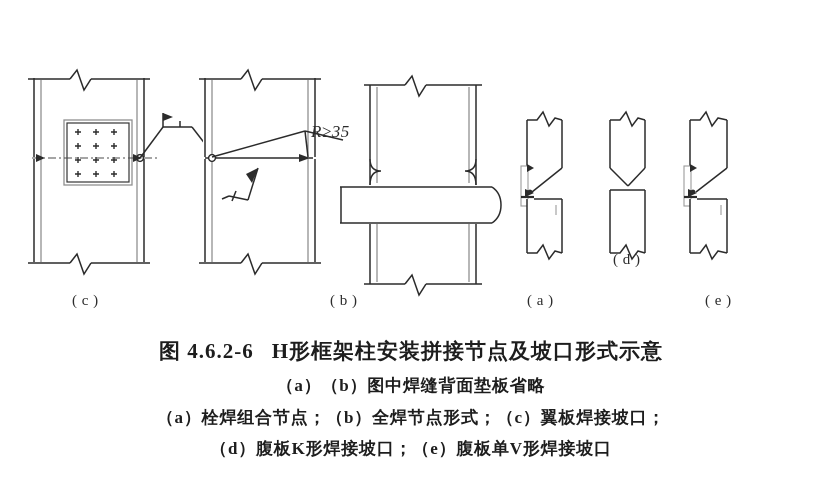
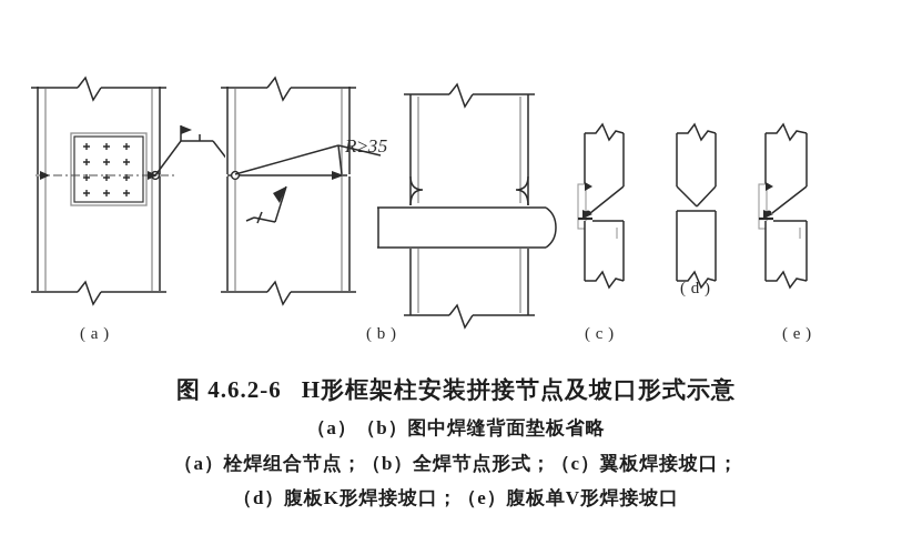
  R≥35
- ( c )
+ ( a )
  ( b )
- ( a )
+ ( c )
  ( d )
  ( e )
  图 4.6.2-6 H形框架柱安装拼接节点及坡口形式示意
  （a）（b）图中焊缝背面垫板省略
  （a）栓焊组合节点；（b）全焊节点形式；（c）翼板焊接坡口；
  （d）腹板K形焊接坡口；（e）腹板单V形焊接坡口
